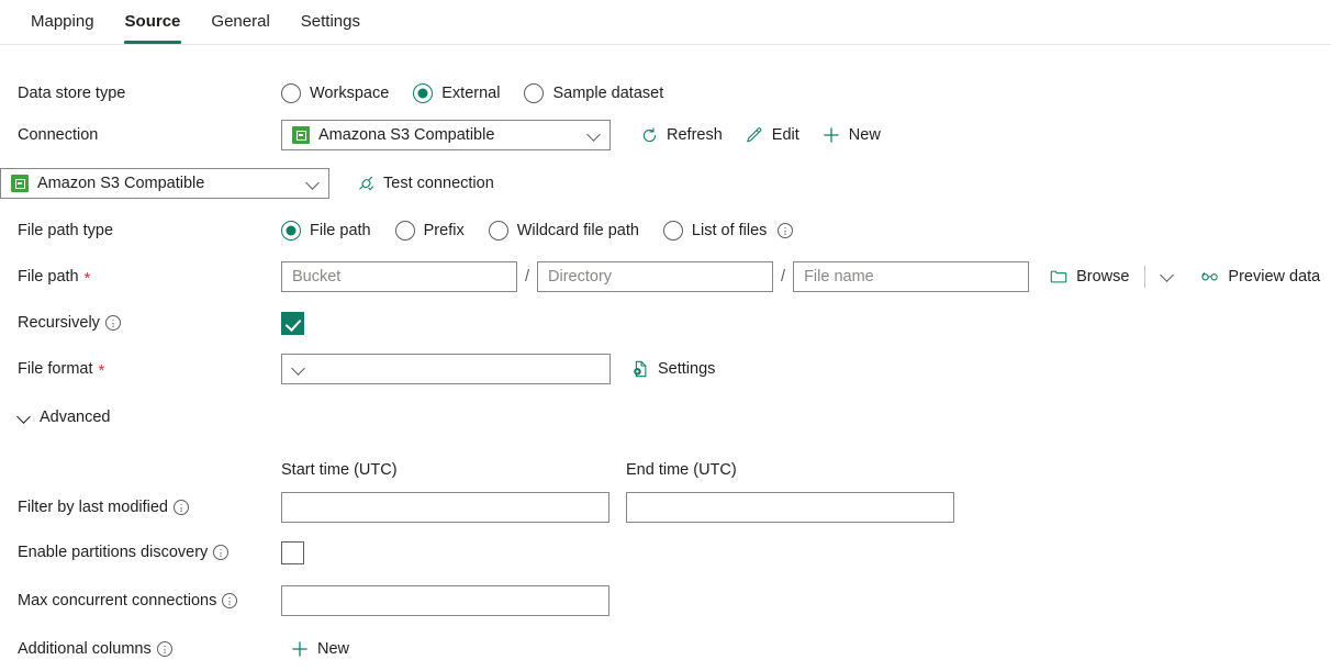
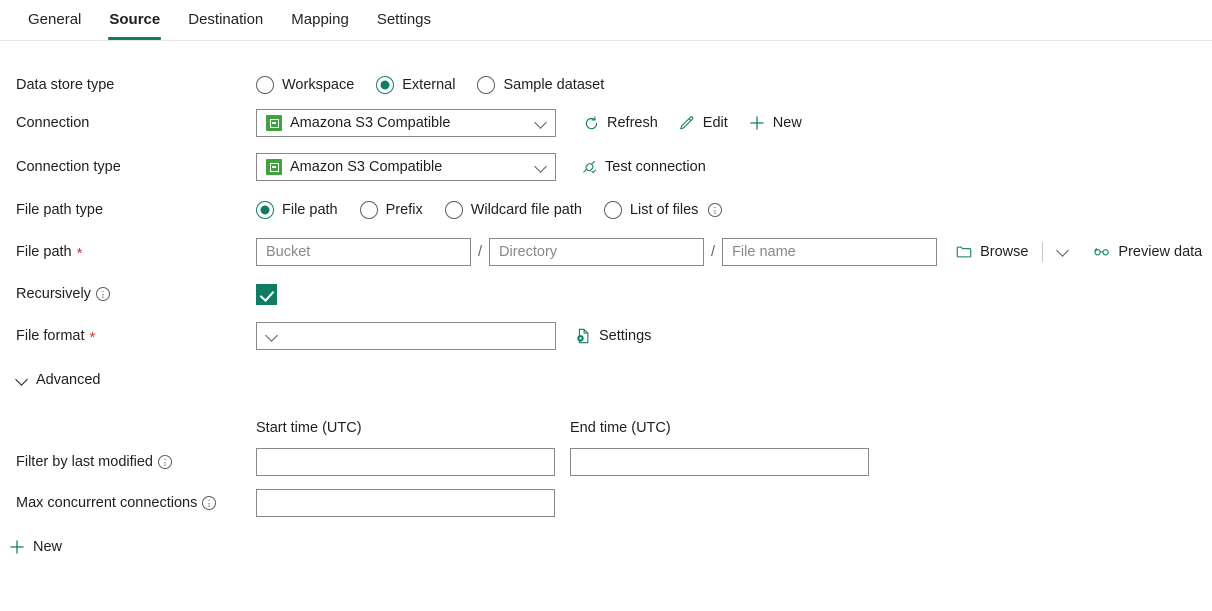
- Mapping
+ General
  Source
+ Destination
- General
+ Mapping
  Settings
  Data store type
  Workspace
  External
  Sample dataset
  Connection
  Amazona S3 Compatible
  Refresh
  Edit
  New
+ Connection type
  Amazon S3 Compatible
  Test connection
  File path type
  File path
  Prefix
  Wildcard file path
  List of files
  File path
  *
  Bucket
  /
  Directory
  /
  File name
  Browse
  Preview data
  Recursively
  File format
  *
  Settings
  Advanced
  Start time (UTC)
  End time (UTC)
  Filter by last modified
- Enable partitions discovery
  Max concurrent connections
- Additional columns
  New
